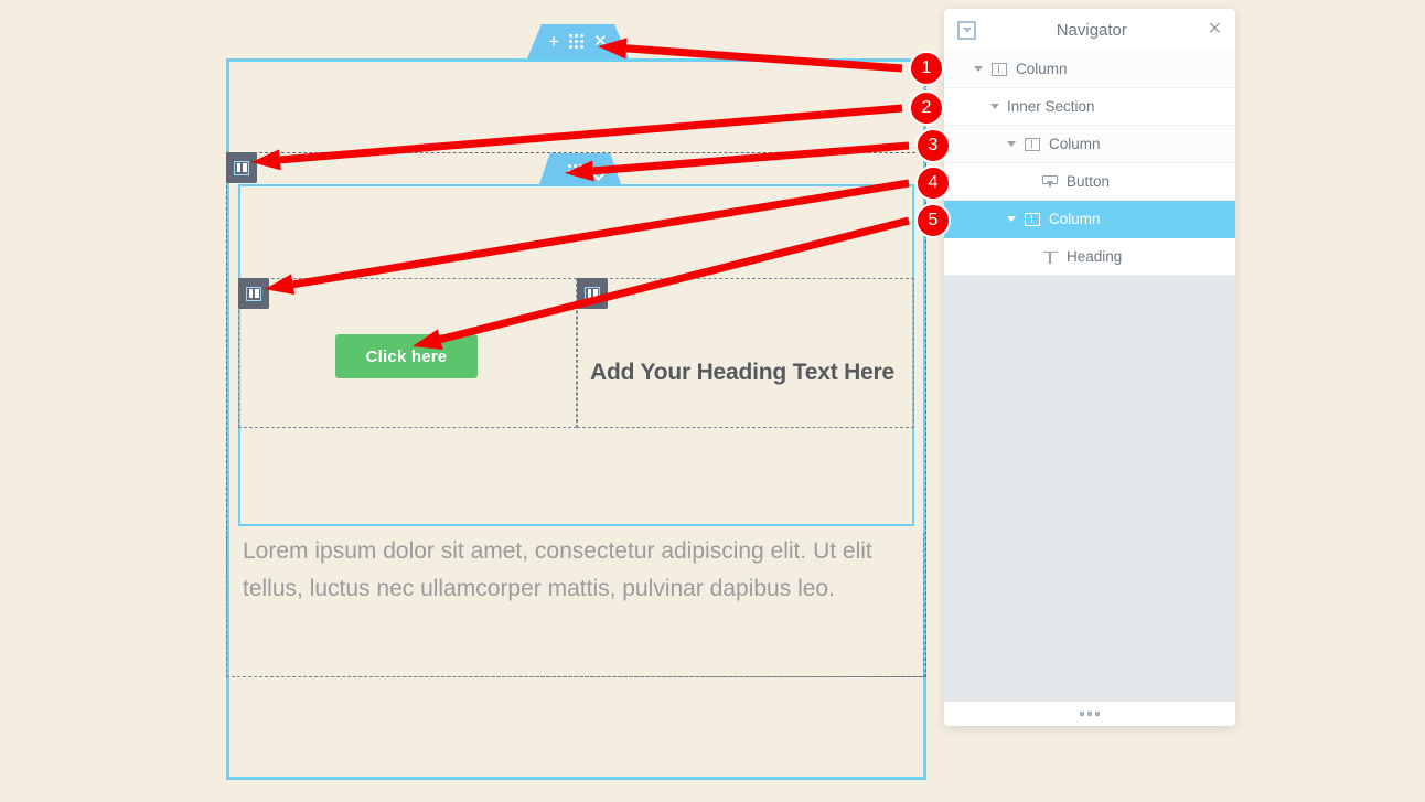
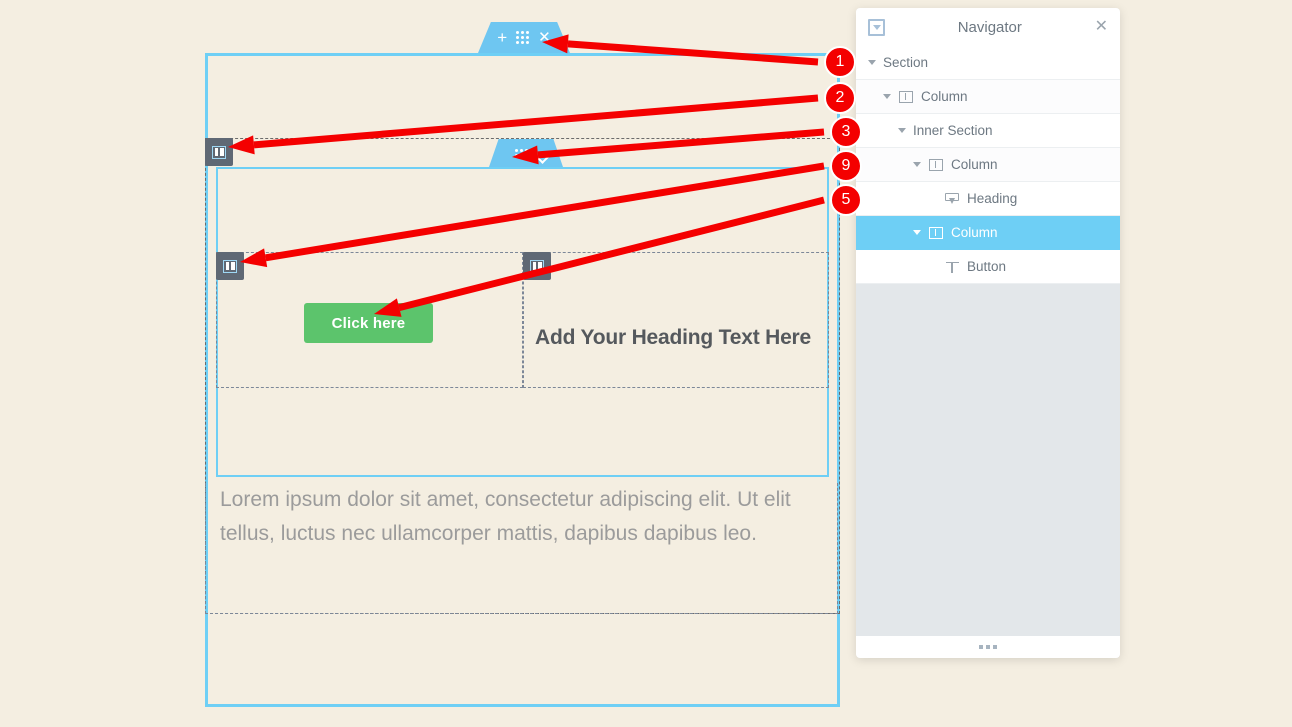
  +
  ✕
  Click here
  Add Your Heading Text Here
- Lorem ipsum dolor sit amet, consectetur adipiscing elit. Ut elit tellus, luctus nec ullamcorper mattis, pulvinar dapibus leo.
+ Lorem ipsum dolor sit amet, consectetur adipiscing elit. Ut elit tellus, luctus nec ullamcorper mattis, dapibus dapibus leo.
  Navigator
  ✕
+ Section
  Column
  Inner Section
  Column
- Button
+ Heading
  Column
- Heading
+ Button
  1
  2
  3
- 4
+ 9
  5
